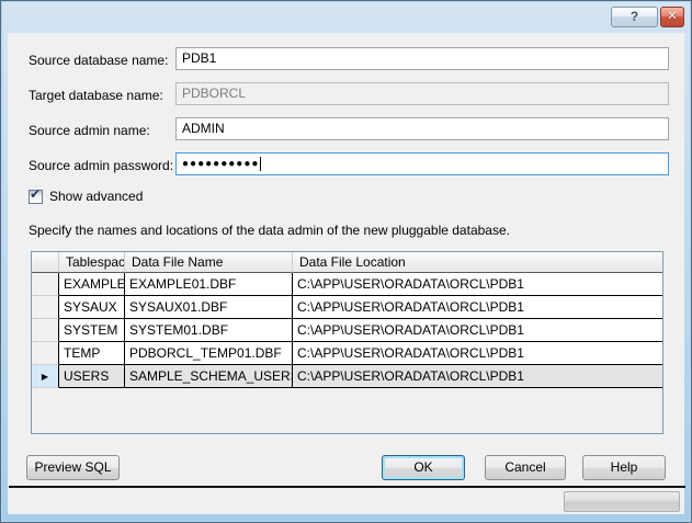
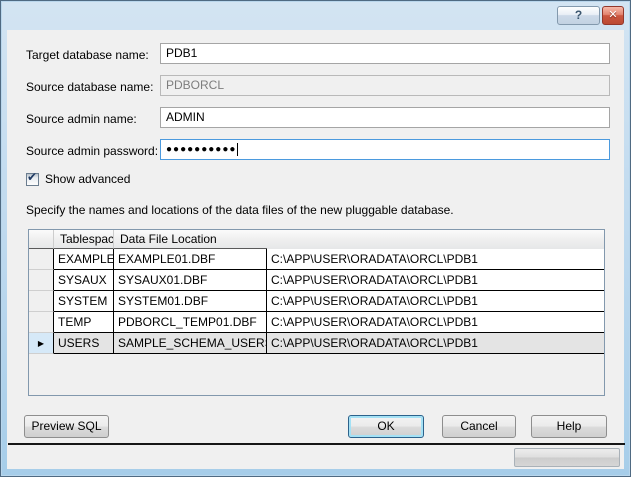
  ?
  ✕
- Source database name:
+ Target database name:
  PDB1
- Target database name:
+ Source database name:
  PDBORCL
  Source admin name:
  ADMIN
  Source admin password:
  ●●●●●●●●●●
  ✔
  Show advanced
- Specify the names and locations of the data admin of the new pluggable database.
+ Specify the names and locations of the data files of the new pluggable database.
  Tablespac
- Data File Name
  Data File Location
  EXAMPLE
  EXAMPLE01.DBF
  C:\APP\USER\ORADATA\ORCL\PDB1
  SYSAUX
  SYSAUX01.DBF
  C:\APP\USER\ORADATA\ORCL\PDB1
  SYSTEM
  SYSTEM01.DBF
  C:\APP\USER\ORADATA\ORCL\PDB1
  TEMP
  PDBORCL_TEMP01.DBF
  C:\APP\USER\ORADATA\ORCL\PDB1
  ▶
  USERS
  SAMPLE_SCHEMA_USER
  C:\APP\USER\ORADATA\ORCL\PDB1
  Preview SQL
  OK
  Cancel
  Help
